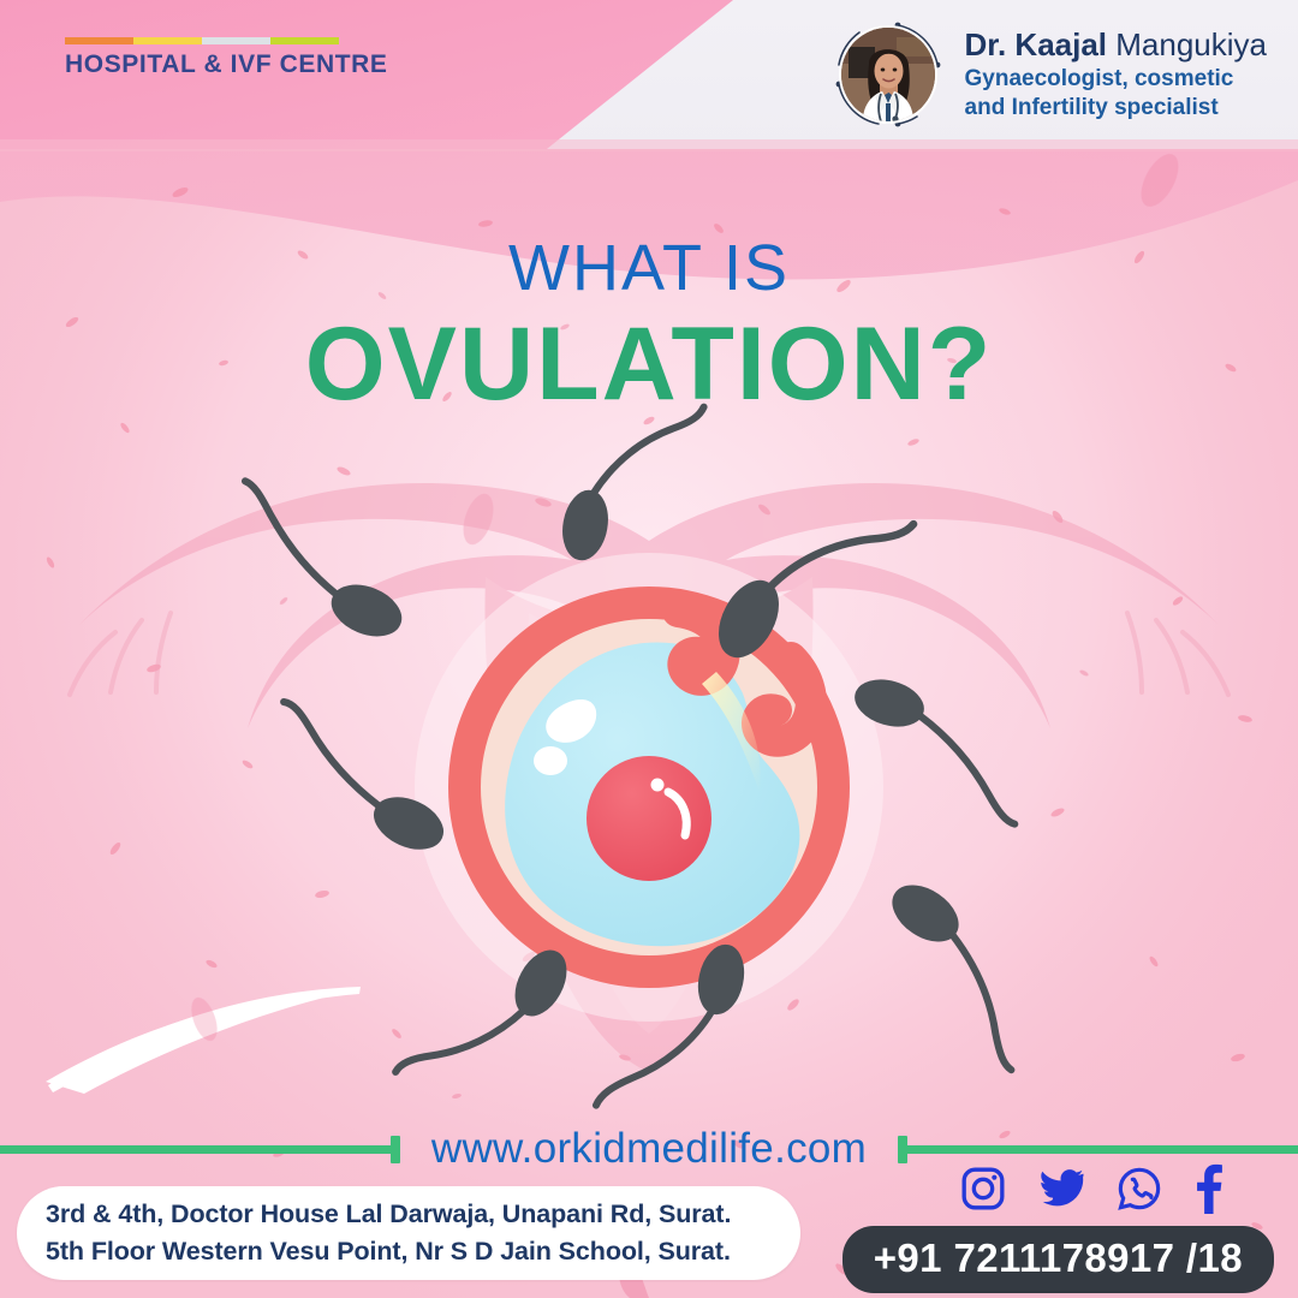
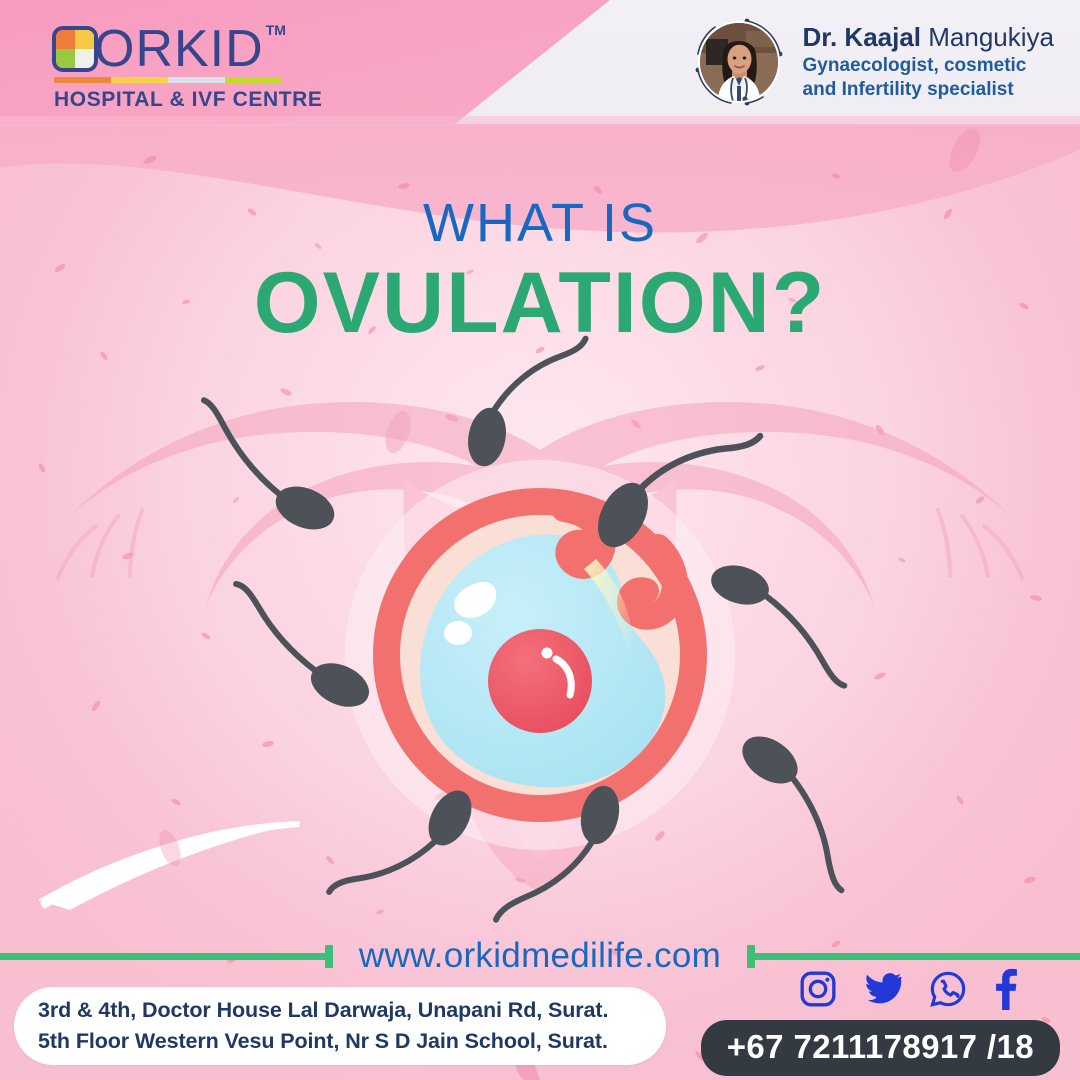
+ ORKID
+ TM
  HOSPITAL & IVF CENTRE
  Dr. Kaajal Mangukiya
  Gynaecologist, cosmetic
  and Infertility specialist
  WHAT IS
  OVULATION?
  www.orkidmedilife.com
  3rd & 4th, Doctor House Lal Darwaja, Unapani Rd, Surat.
  5th Floor Western Vesu Point, Nr S D Jain School, Surat.
- +91 7211178917 /18
+ +67 7211178917 /18
